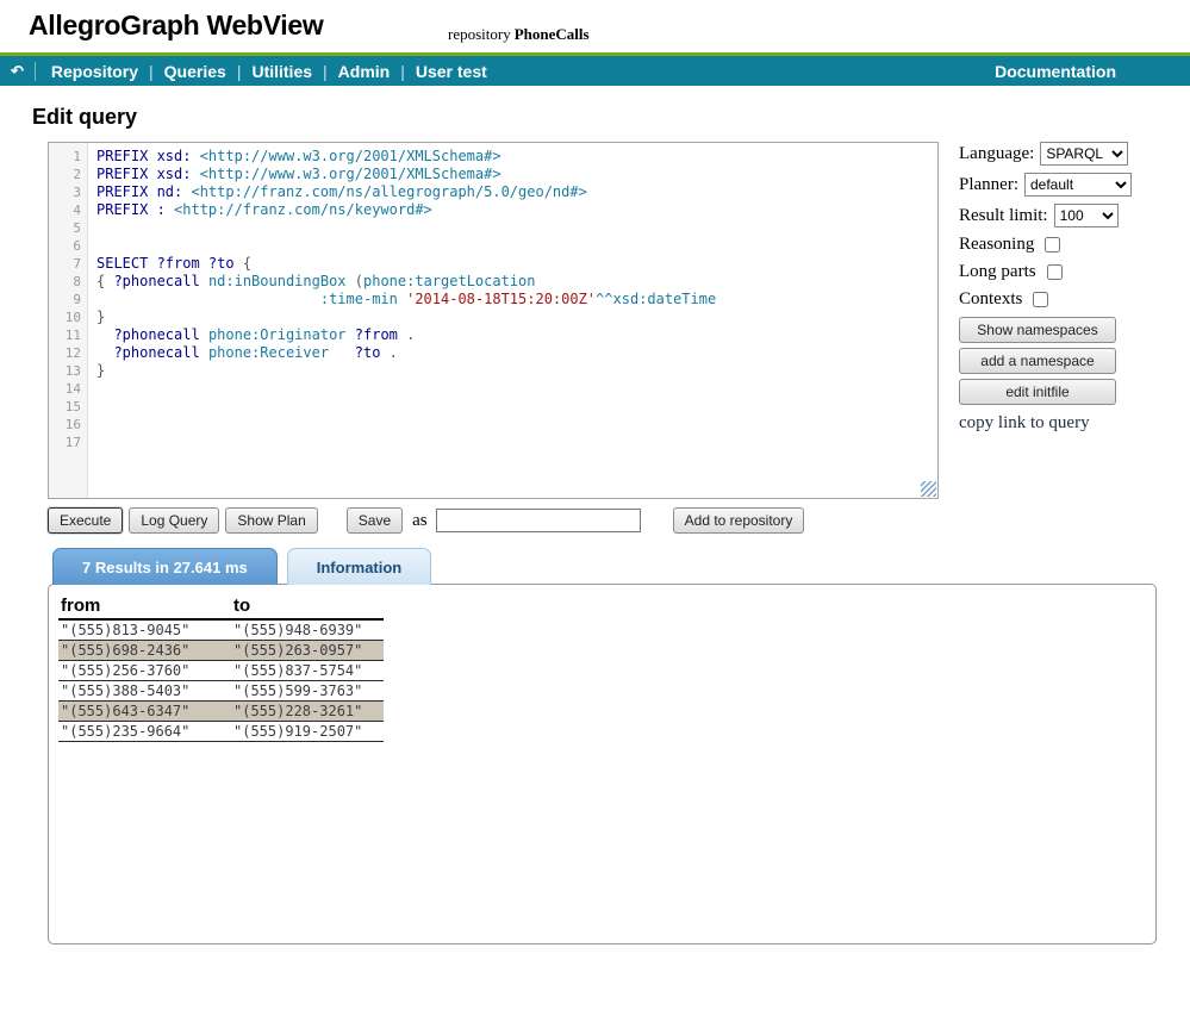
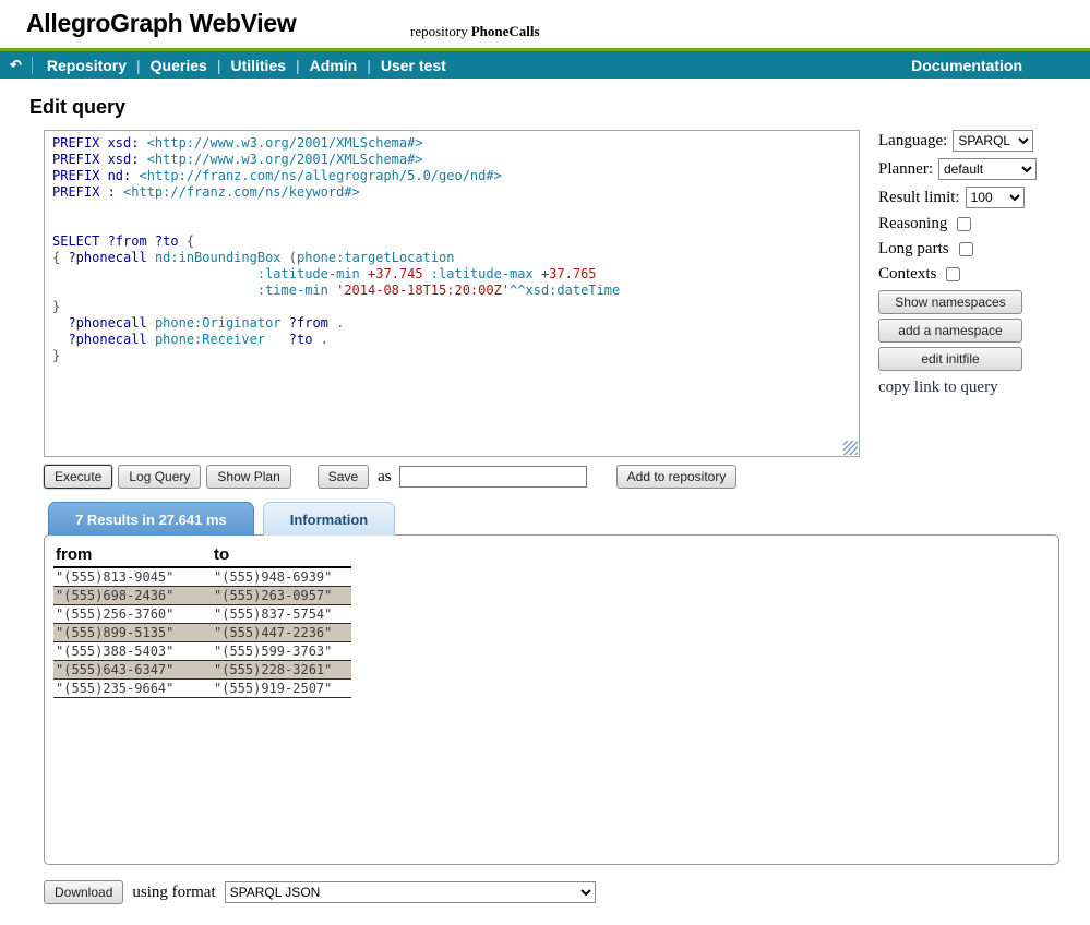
  AllegroGraph WebView
  repository PhoneCalls
  ↶
  Repository
  |
  Queries
  |
  Utilities
  |
  Admin
  |
  User test
  Documentation
  Edit query
- 1
- 2
- 3
- 4
- 5
- 6
- 7
- 8
- 9
- 10
- 11
- 12
- 13
- 14
- 15
- 16
- 17
  PREFIX xsd: <http://www.w3.org/2001/XMLSchema#>
  PREFIX xsd: <http://www.w3.org/2001/XMLSchema#>
  PREFIX nd: <http://franz.com/ns/allegrograph/5.0/geo/nd#>
  PREFIX : <http://franz.com/ns/keyword#>
  SELECT ?from ?to {
  { ?phonecall nd:inBoundingBox (phone:targetLocation
+ :latitude-min +37.745 :latitude-max +37.765
  :time-min '2014-08-18T15:20:00Z'^^xsd:dateTime
  }
  ?phonecall phone:Originator ?from .
  ?phonecall phone:Receiver ?to .
  }
  Language:
  SPARQL
  Planner:
  default
  Result limit:
  100
  Reasoning
  Long parts
  Contexts
  Show namespaces
  add a namespace
  edit initfile
  copy link to query
  Execute
  Log Query
  Show Plan
  Save
  as
  Add to repository
  7 Results in 27.641 ms
  Information
  from	to
  "(555)813-9045"	"(555)948-6939"
  "(555)698-2436"	"(555)263-0957"
  "(555)256-3760"	"(555)837-5754"
+ "(555)899-5135"	"(555)447-2236"
  "(555)388-5403"	"(555)599-3763"
  "(555)643-6347"	"(555)228-3261"
  "(555)235-9664"	"(555)919-2507"
+ Download
+ using format
+ SPARQL JSON
